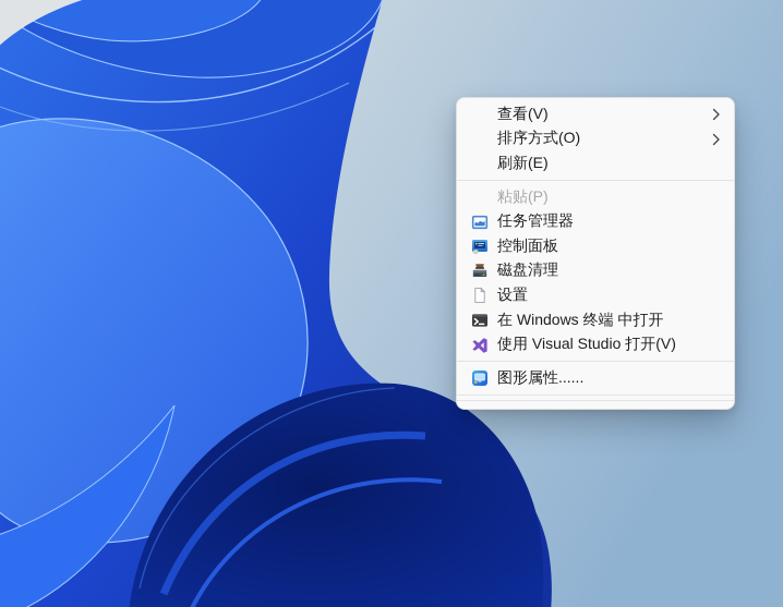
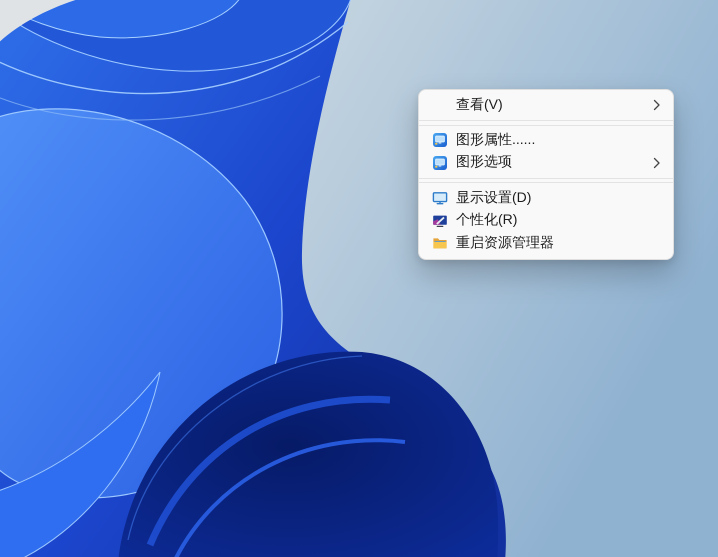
  查看(V)
- 排序方式(O)
- 刷新(E)
- 粘贴(P)
- 任务管理器
- 控制面板
- 磁盘清理
- 设置
- 在 Windows 终端 中打开
- 使用 Visual Studio 打开(V)
  图形属性......
+ 图形选项
+ 显示设置(D)
+ 个性化(R)
+ 重启资源管理器
